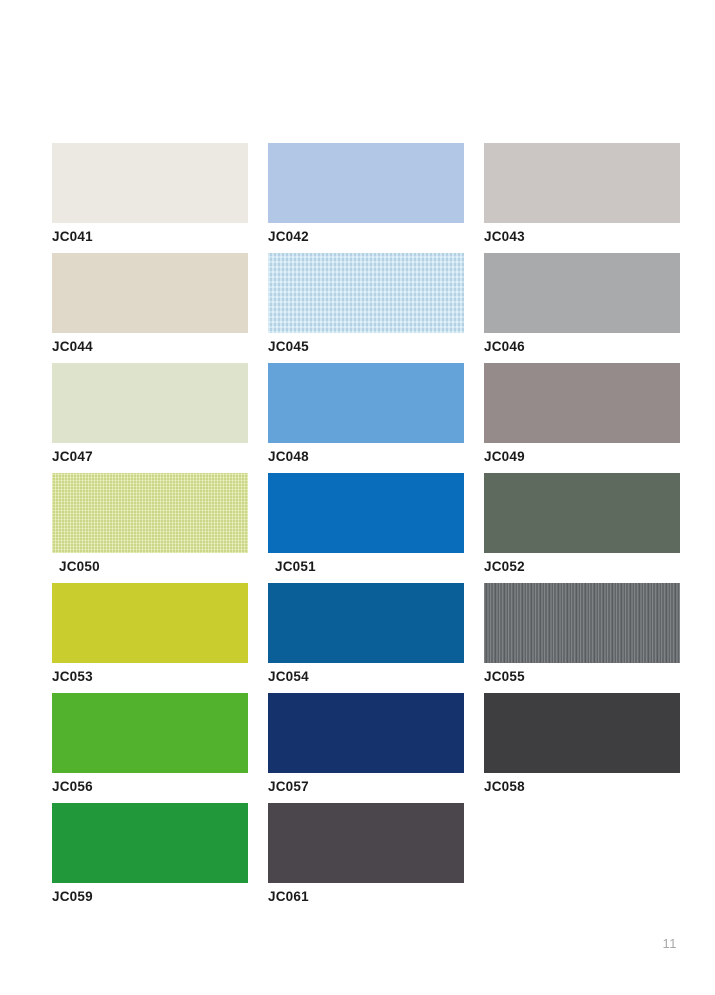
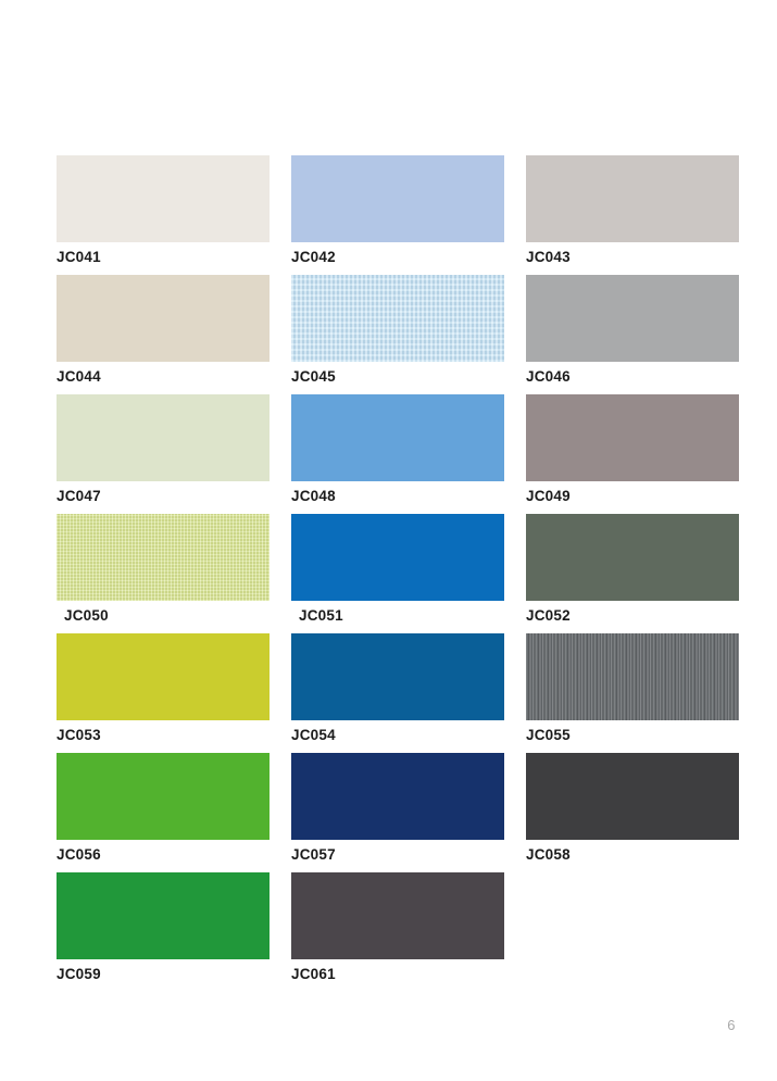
  JC041
  JC042
  JC043
  JC044
  JC045
  JC046
  JC047
  JC048
  JC049
  JC050
  JC051
  JC052
  JC053
  JC054
  JC055
  JC056
  JC057
  JC058
  JC059
  JC061
- 11
+ 6
